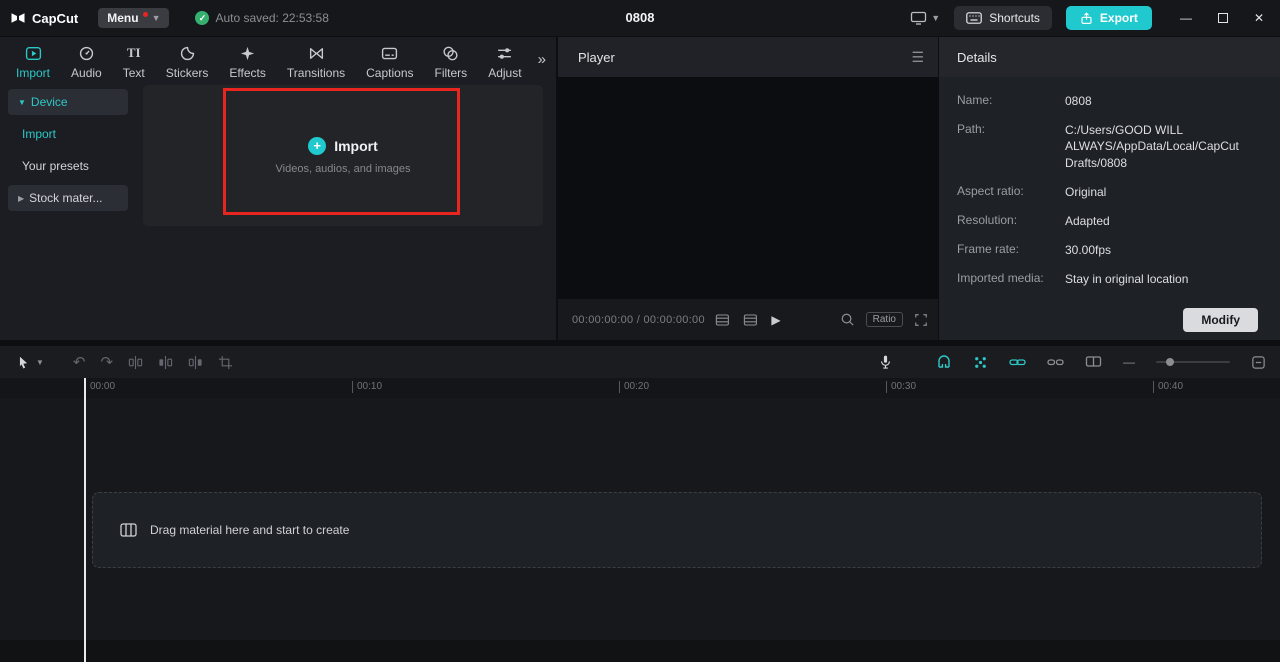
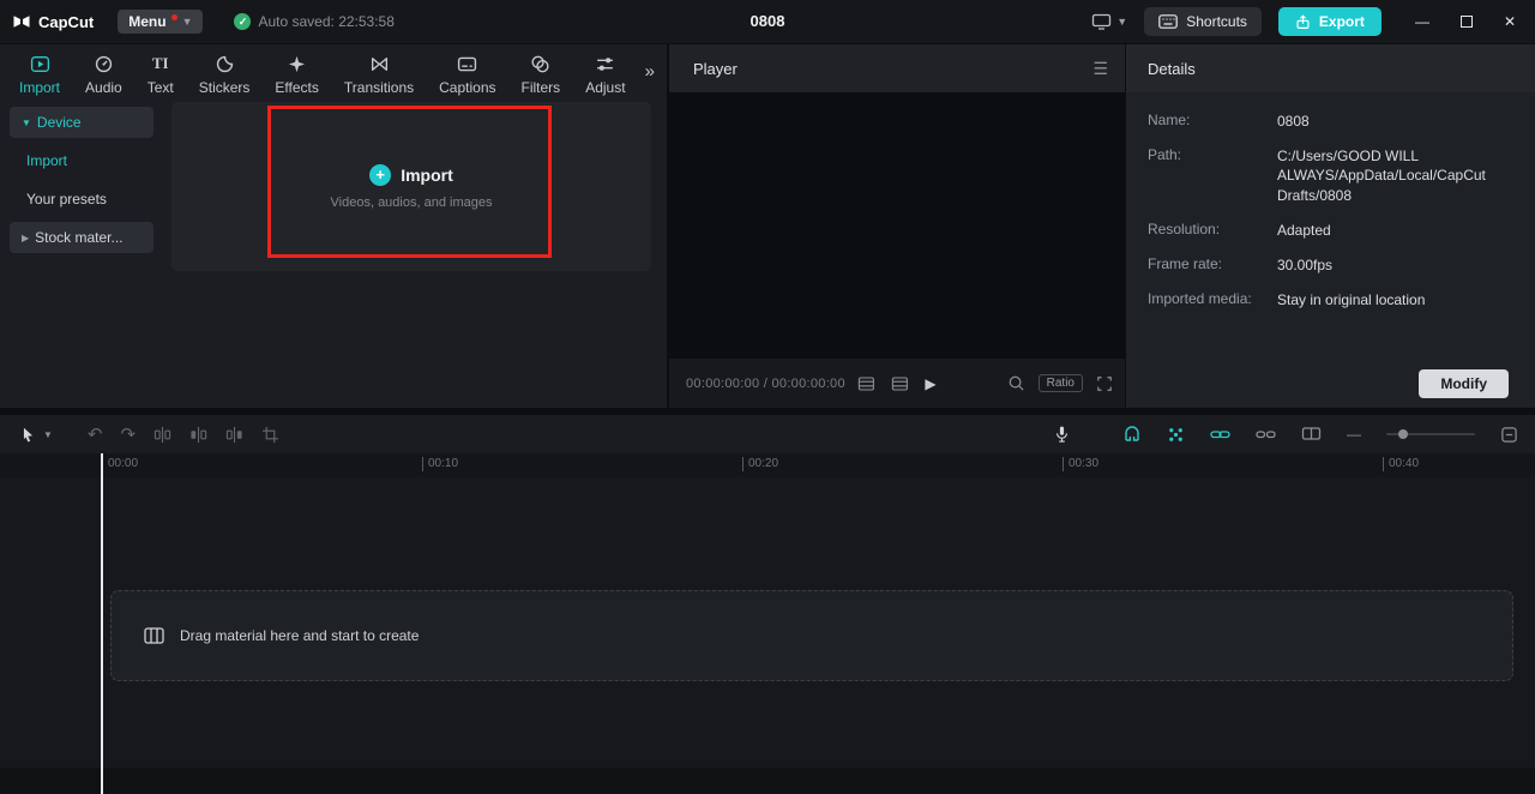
  CapCut
  Menu
  ▼
  ✓
  Auto saved: 22:53:58
  0808
  ▼
  Shortcuts
  Export
  —
  ✕
  Import
  Audio
  TI
  Text
  Stickers
  Effects
  Transitions
  Captions
  Filters
  Adjust
  »
  ▼
  Device
  Import
  Your presets
  ▶
  Stock mater...
  +
  Import
  Videos, audios, and images
  Player
  ☰
  00:00:00:00 / 00:00:00:00
  ▶
  Ratio
  Details
  Name:
  0808
  Path:
  C:/Users/GOOD WILL ALWAYS/AppData/Local/CapCut Drafts/0808
- Aspect ratio:
- Original
  Resolution:
  Adapted
  Frame rate:
  30.00fps
  Imported media:
  Stay in original location
  Modify
  ▼
  ↶
  ↷
  —
  00:00
  00:10
  00:20
  00:30
  00:40
  Drag material here and start to create
